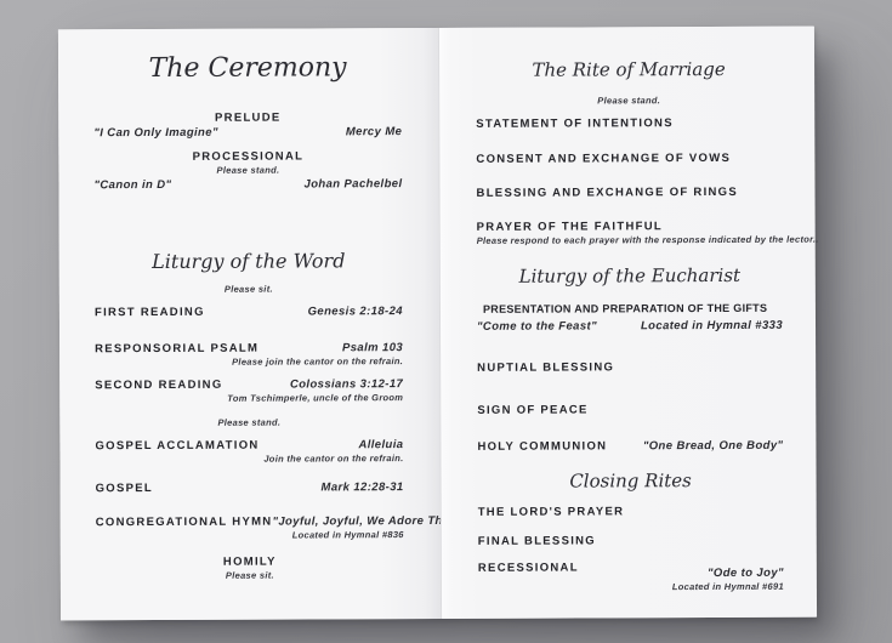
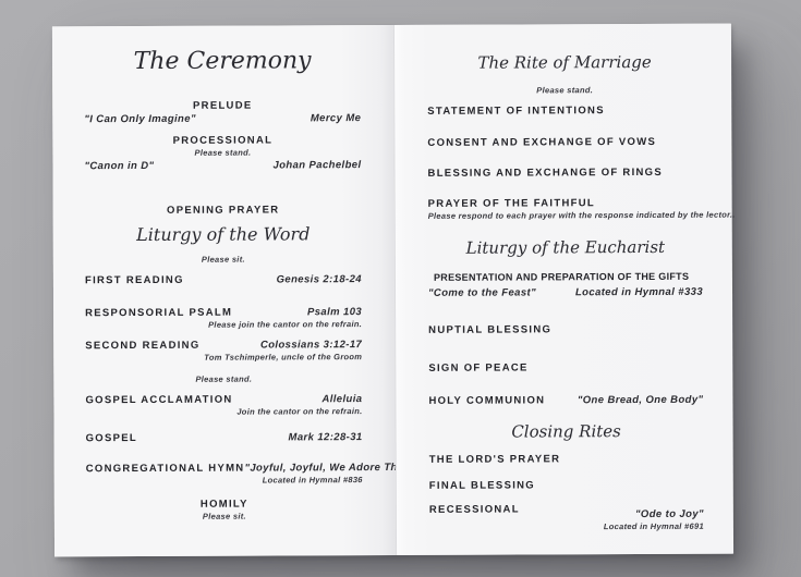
  The Ceremony
  PRELUDE
  "I Can Only Imagine"
  Mercy Me
  PROCESSIONAL
  Please stand.
  "Canon in D"
  Johan Pachelbel
+ OPENING PRAYER
  Liturgy of the Word
  Please sit.
  FIRST READING
  Genesis 2:18-24
  RESPONSORIAL PSALM
  Psalm 103
  Please join the cantor on the refrain.
  SECOND READING
  Colossians 3:12-17
  Tom Tschimperle, uncle of the Groom
  Please stand.
  GOSPEL ACCLAMATION
  Alleluia
  Join the cantor on the refrain.
  GOSPEL
  Mark 12:28-31
  CONGREGATIONAL HYMN
  "Joyful, Joyful, We Adore Th
  Located in Hymnal #836
  HOMILY
  Please sit.
  The Rite of Marriage
  Please stand.
  STATEMENT OF INTENTIONS
  CONSENT AND EXCHANGE OF VOWS
  BLESSING AND EXCHANGE OF RINGS
  PRAYER OF THE FAITHFUL
  Please respond to each prayer with the response indicated by the lector..
  Liturgy of the Eucharist
  PRESENTATION AND PREPARATION OF THE GIFTS
  "Come to the Feast"
  Located in Hymnal #333
  NUPTIAL BLESSING
  SIGN OF PEACE
  HOLY COMMUNION
  "One Bread, One Body"
  Closing Rites
  THE LORD'S PRAYER
  FINAL BLESSING
  RECESSIONAL
  "Ode to Joy"
  Located in Hymnal #691
